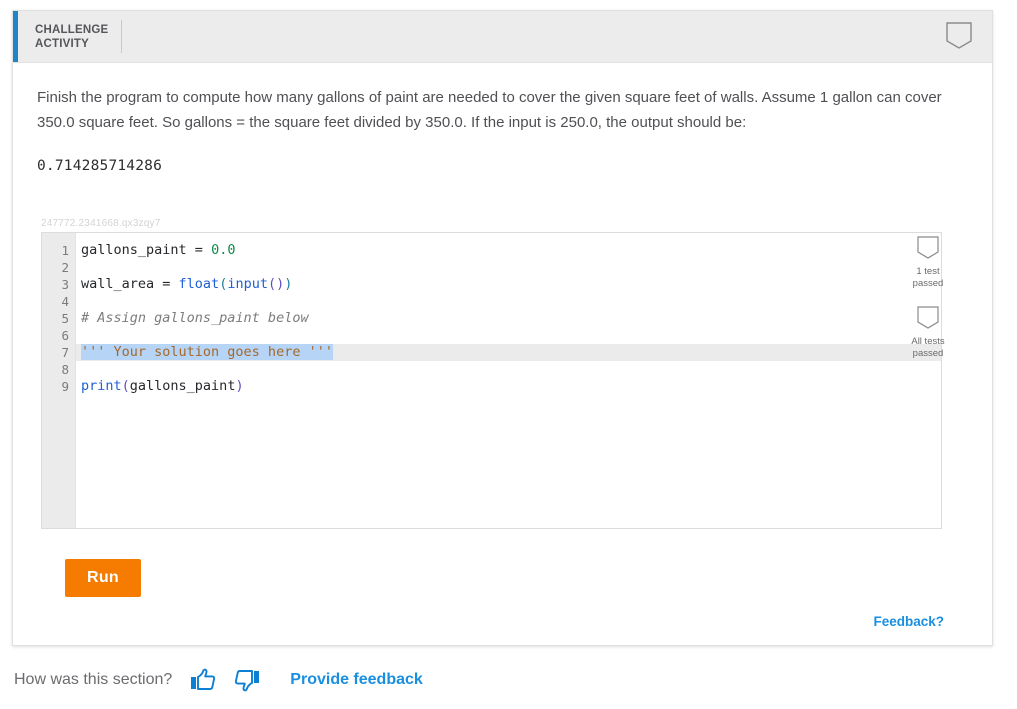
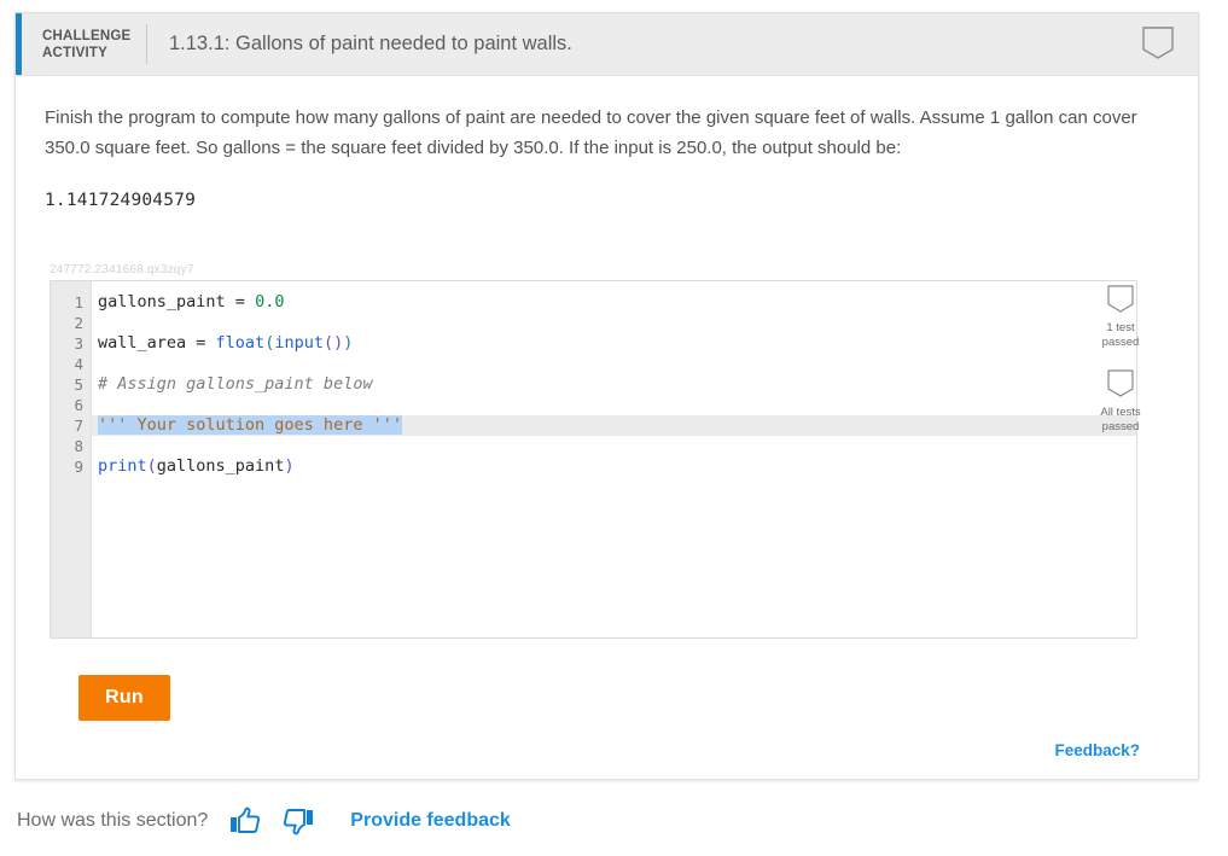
  CHALLENGE
  ACTIVITY
+ 1.13.1: Gallons of paint needed to paint walls.
  Finish the program to compute how many gallons of paint are needed to cover the given square feet of walls. Assume 1 gallon can cover 350.0 square feet. So gallons = the square feet divided by 350.0. If the input is 250.0, the output should be:
- 0.714285714286
+ 1.141724904579
  247772.2341668.qx3zqy7
  1
  2
  3
  4
  5
  6
  7
  8
  9
  gallons_paint = 0.0
  wall_area = float(input())
  # Assign gallons_paint below
  ''' Your solution goes here '''
  print(gallons_paint)
  1 test
  passed
  All tests
  passed
  Run
  Feedback?
  How was this section?
  Provide feedback
